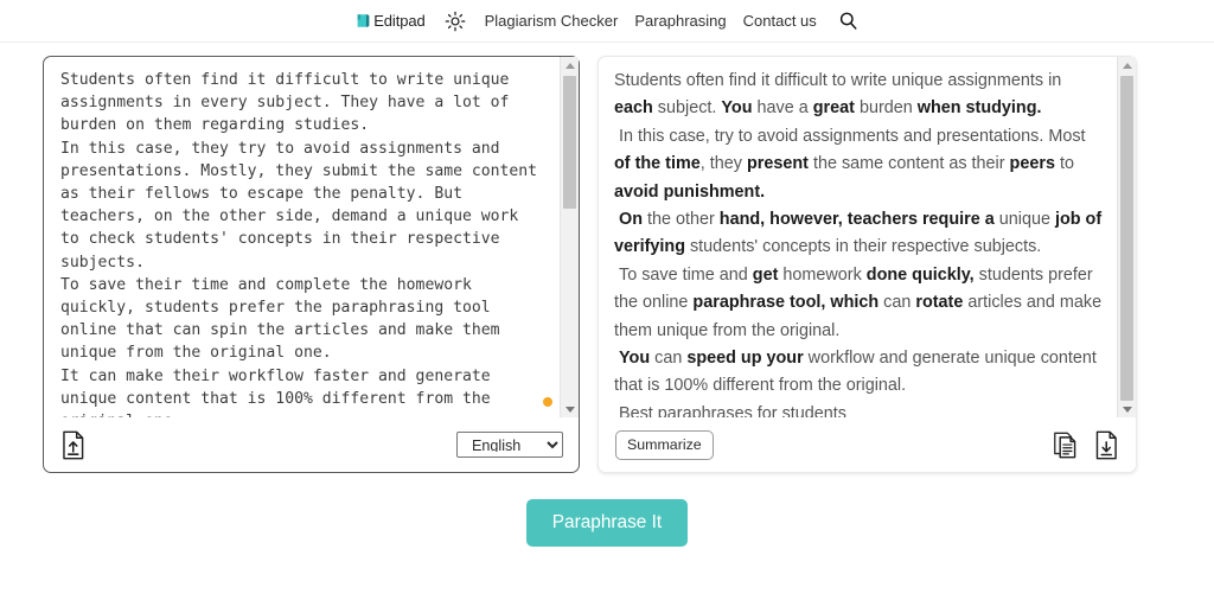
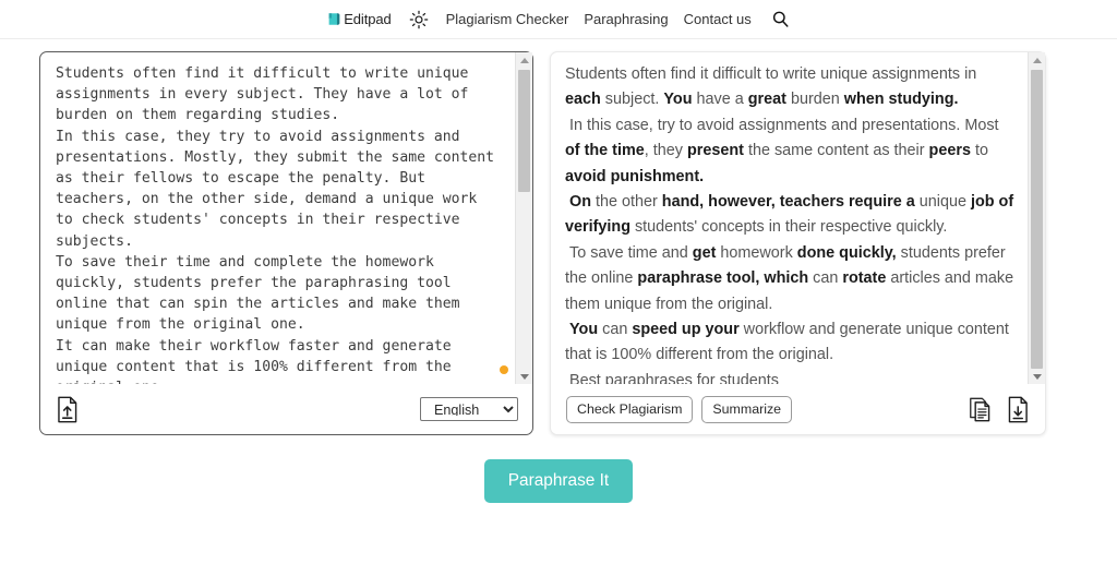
  Editpad
  Plagiarism Checker
  Paraphrasing
  Contact us
  Students often find it difficult to write unique assignments in every subject. They have a lot of burden on them regarding studies.
  In this case, they try to avoid assignments and presentations. Mostly, they submit the same content as their fellows to escape the penalty. But teachers, on the other side, demand a unique work to check students' concepts in their respective subjects.
  To save their time and complete the homework quickly, students prefer the paraphrasing tool online that can spin the articles and make them unique from the original one.
  It can make their workflow faster and generate unique content that is 100% different from the
  English
- Students often find it difficult to write unique assignments in each subject. You have a great burden when studying. In this case, try to avoid assignments and presentations. Most of the time, they present the same content as their peers to avoid punishment. On the other hand, however, teachers require a unique job of verifying students' concepts in their respective subjects. To save time and get homework done quickly, students prefer the online paraphrase tool, which can rotate articles and make them unique from the original. You can speed up your workflow and generate unique content that is 100% different from the original. Best paraphrases for students
+ Students often find it difficult to write unique assignments in each subject. You have a great burden when studying. In this case, try to avoid assignments and presentations. Most of the time, they present the same content as their peers to avoid punishment. On the other hand, however, teachers require a unique job of verifying students' concepts in their respective quickly. To save time and get homework done quickly, students prefer the online paraphrase tool, which can rotate articles and make them unique from the original. You can speed up your workflow and generate unique content that is 100% different from the original. Best paraphrases for students
+ Check Plagiarism
  Summarize
  Paraphrase It
